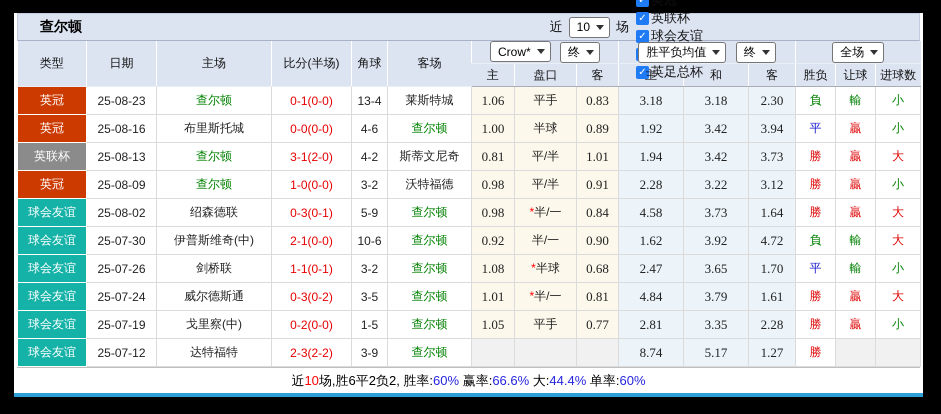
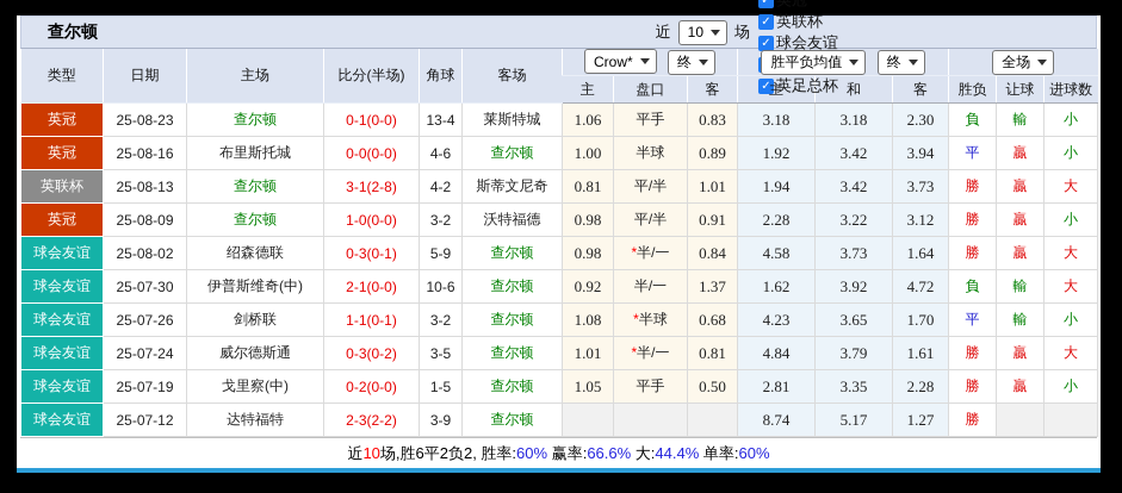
  查尔顿
  近
  10
  场
  ✓
  ✓
  英联杯
  ✓
  球会友谊
  ✓
  英足总杯
  类型	日期	主场	比分(半场)	角球	客场	Crow* 终	胜平负均值 终	全场
  主	盘口	客	主	和	客	胜负	让球	进球数
  英冠	25-08-23	查尔顿	0-1(0-0)	13-4	莱斯特城	1.06	平手	0.83	3.18	3.18	2.30	負	輸	小
  英冠	25-08-16	布里斯托城	0-0(0-0)	4-6	查尔顿	1.00	半球	0.89	1.92	3.42	3.94	平	贏	小
- 英联杯	25-08-13	查尔顿	3-1(2-0)	4-2	斯蒂文尼奇	0.81	平/半	1.01	1.94	3.42	3.73	勝	贏	大
+ 英联杯	25-08-13	查尔顿	3-1(2-8)	4-2	斯蒂文尼奇	0.81	平/半	1.01	1.94	3.42	3.73	勝	贏	大
  英冠	25-08-09	查尔顿	1-0(0-0)	3-2	沃特福德	0.98	平/半	0.91	2.28	3.22	3.12	勝	贏	小
  球会友谊	25-08-02	绍森德联	0-3(0-1)	5-9	查尔顿	0.98	*半/一	0.84	4.58	3.73	1.64	勝	贏	大
- 球会友谊	25-07-30	伊普斯维奇(中)	2-1(0-0)	10-6	查尔顿	0.92	半/一	0.90	1.62	3.92	4.72	負	輸	大
+ 球会友谊	25-07-30	伊普斯维奇(中)	2-1(0-0)	10-6	查尔顿	0.92	半/一	1.37	1.62	3.92	4.72	負	輸	大
- 球会友谊	25-07-26	剑桥联	1-1(0-1)	3-2	查尔顿	1.08	*半球	0.68	2.47	3.65	1.70	平	輸	小
+ 球会友谊	25-07-26	剑桥联	1-1(0-1)	3-2	查尔顿	1.08	*半球	0.68	4.23	3.65	1.70	平	輸	小
  球会友谊	25-07-24	威尔德斯通	0-3(0-2)	3-5	查尔顿	1.01	*半/一	0.81	4.84	3.79	1.61	勝	贏	大
- 球会友谊	25-07-19	戈里察(中)	0-2(0-0)	1-5	查尔顿	1.05	平手	0.77	2.81	3.35	2.28	勝	贏	小
+ 球会友谊	25-07-19	戈里察(中)	0-2(0-0)	1-5	查尔顿	1.05	平手	0.50	2.81	3.35	2.28	勝	贏	小
  球会友谊	25-07-12	达特福特	2-3(2-2)	3-9	查尔顿				8.74	5.17	1.27	勝
  近
  10
  场,胜6平2负2, 胜率:
  60%
  赢率:
  66.6%
  大:
  44.4%
  单率:
  60%
